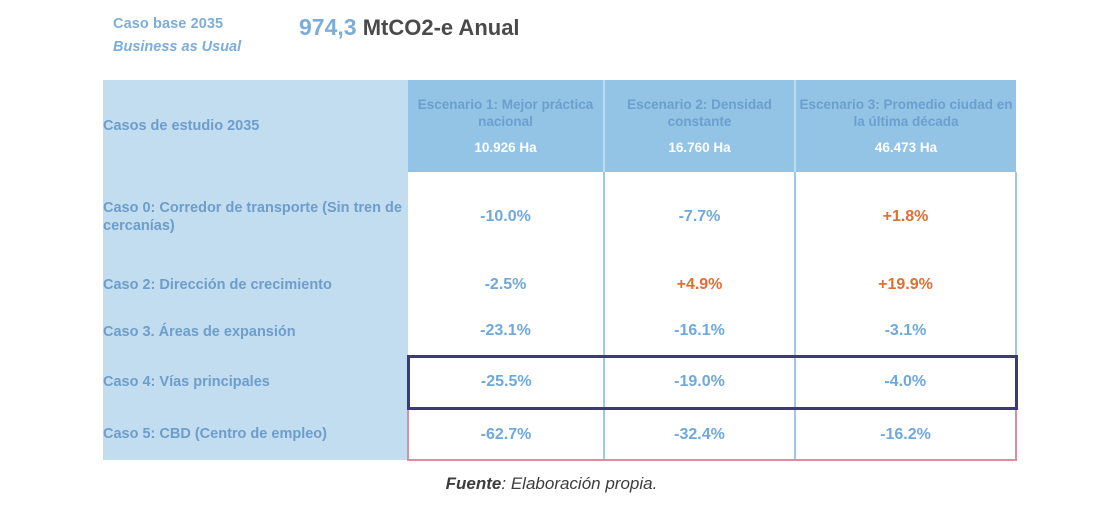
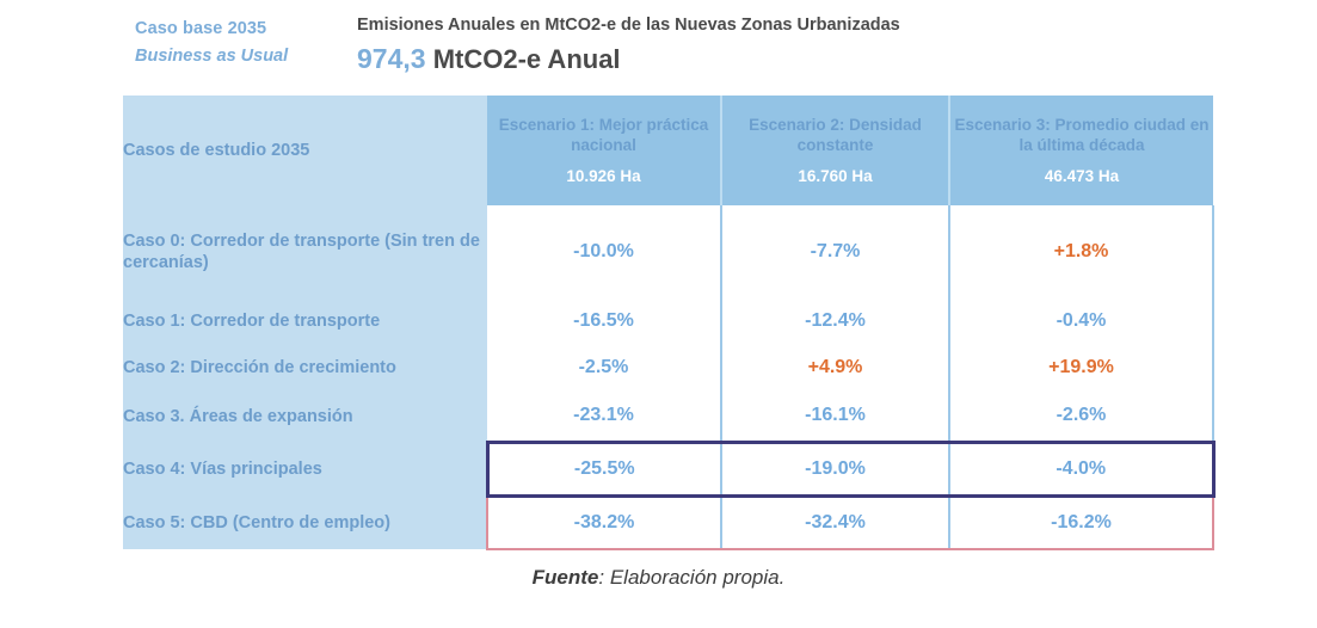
  Caso base 2035
  Business as Usual
+ Emisiones Anuales en MtCO2-e de las Nuevas Zonas Urbanizadas
  974,3 MtCO2-e Anual
  Casos de estudio 2035	Escenario 1: Mejor práctica nacional 10.926 Ha	Escenario 2: Densidad constante 16.760 Ha	Escenario 3: Promedio ciudad en la última década 46.473 Ha
  Caso 0: Corredor de transporte (Sin tren de cercanías)	-10.0%	-7.7%	+1.8%
+ Caso 1: Corredor de transporte	-16.5%	-12.4%	-0.4%
  Caso 2: Dirección de crecimiento	-2.5%	+4.9%	+19.9%
- Caso 3. Áreas de expansión	-23.1%	-16.1%	-3.1%
+ Caso 3. Áreas de expansión	-23.1%	-16.1%	-2.6%
  Caso 4: Vías principales	-25.5%	-19.0%	-4.0%
- Caso 5: CBD (Centro de empleo)	-62.7%	-32.4%	-16.2%
+ Caso 5: CBD (Centro de empleo)	-38.2%	-32.4%	-16.2%
  Fuente: Elaboración propia.
